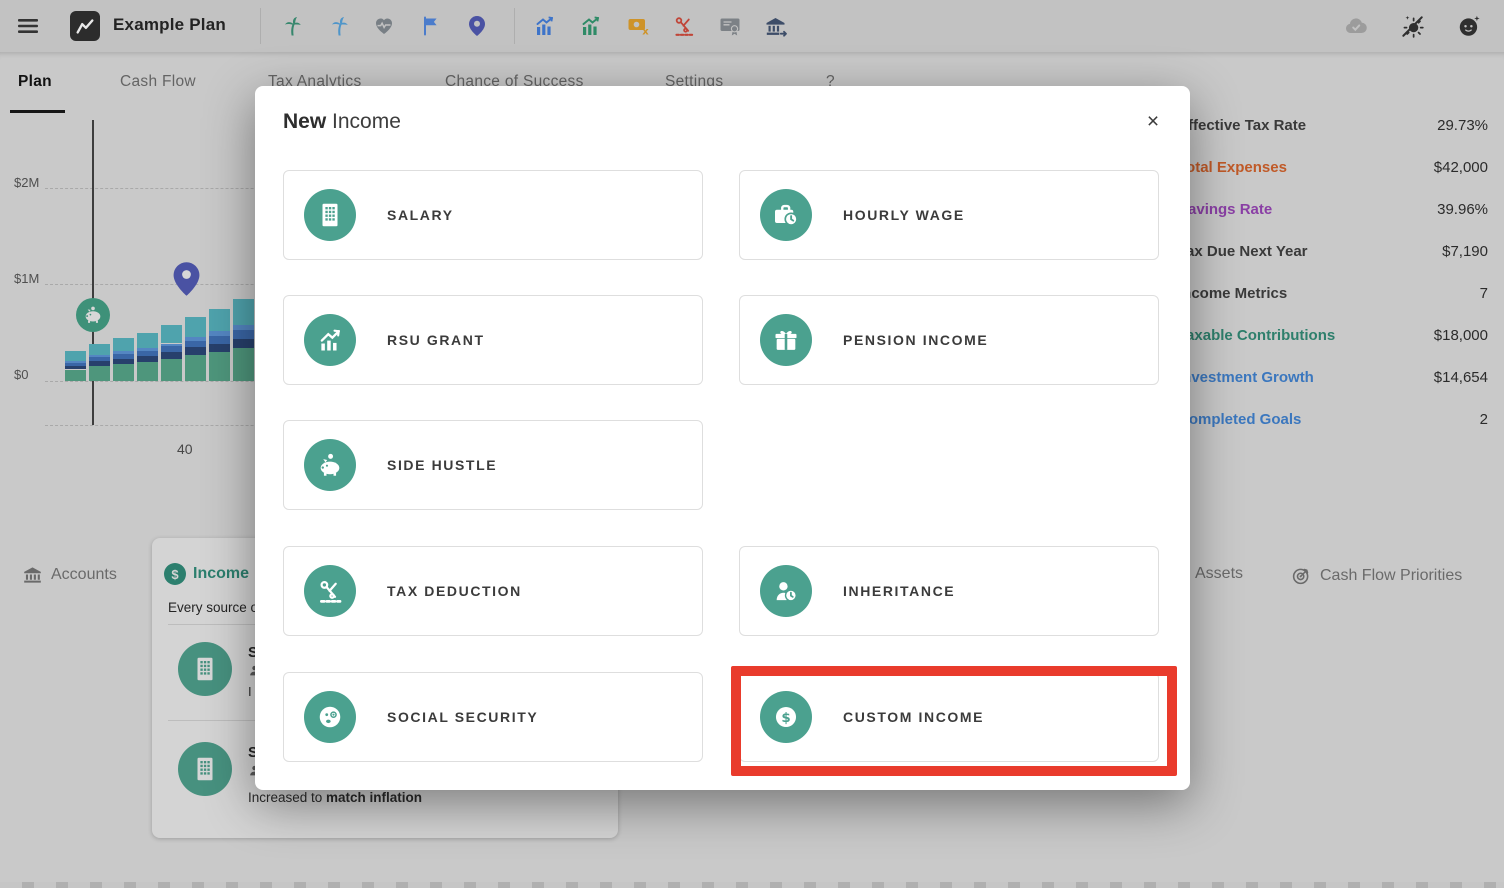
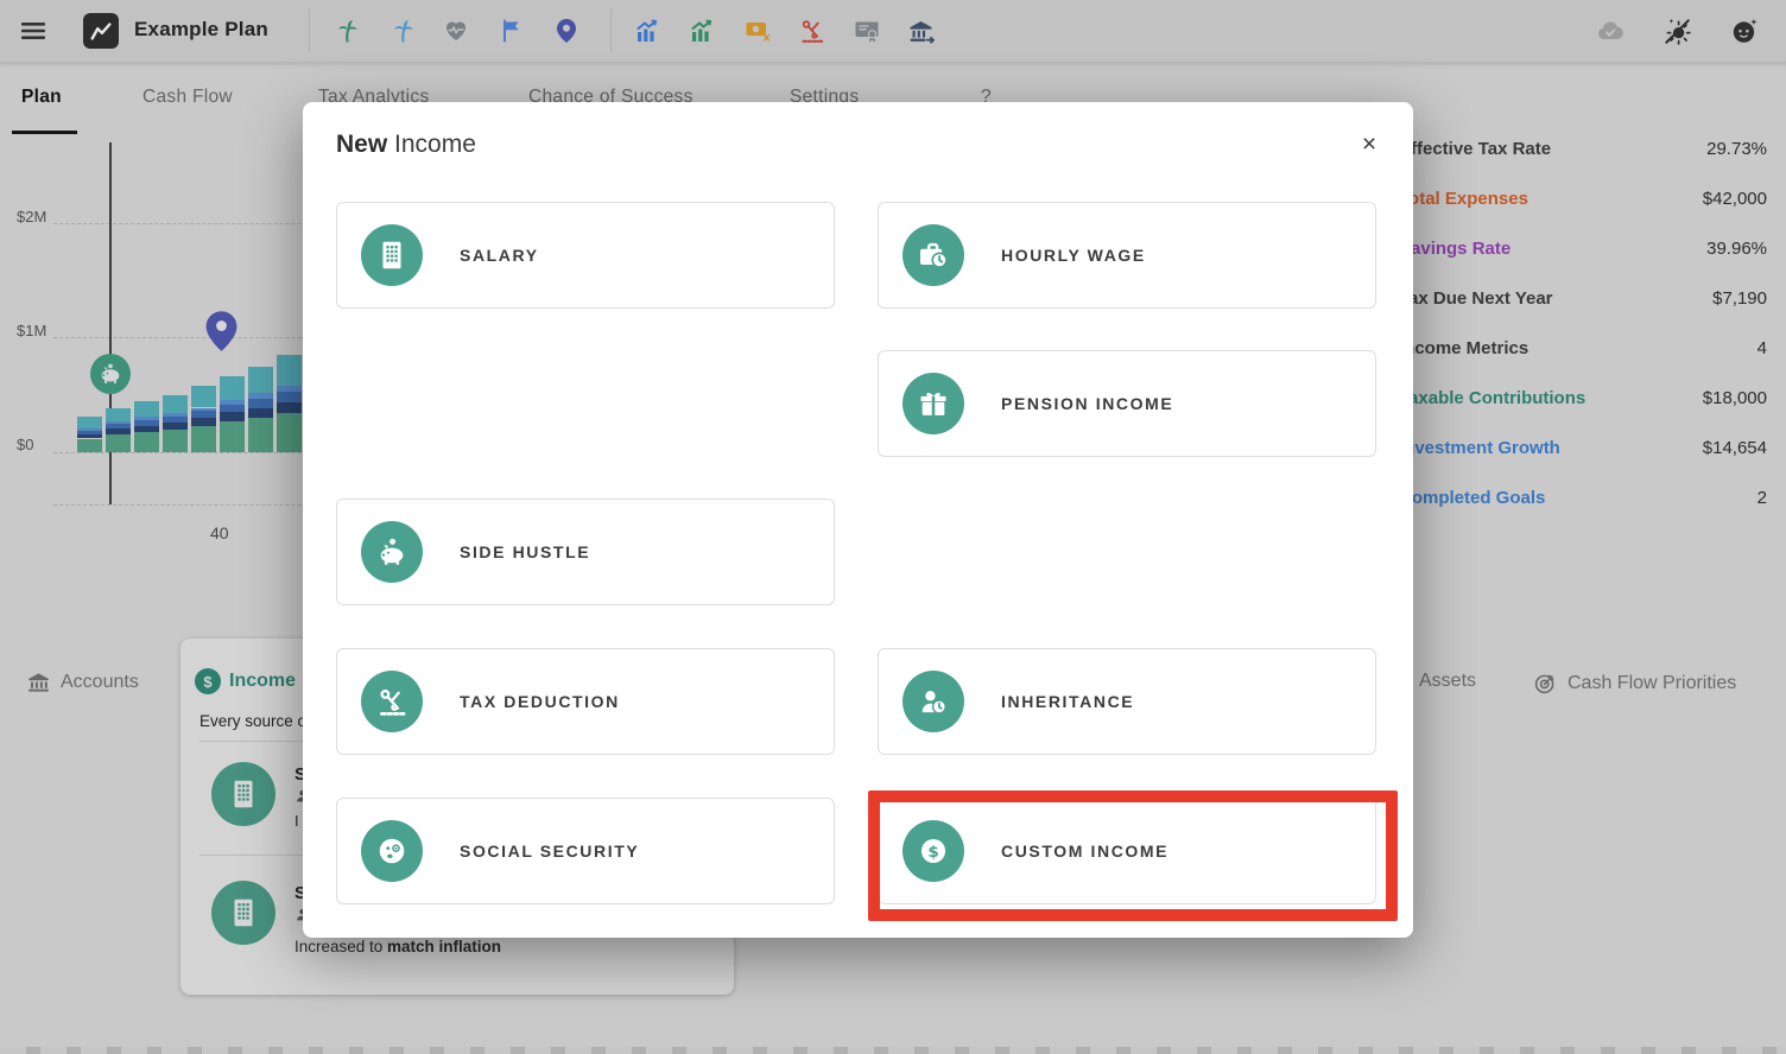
  Example Plan
  x
  Plan
  Cash Flow
  Tax Analytics
  Chance of Success
  Settings
  ?
  $2M
  $1M
  $0
  40
  Accounts
  $
  Income
  Every source
  S
  I
  S
  Increased to match inflation
  Assets
  Cash Flow Priorities
  ffective Tax Rate
  29.73%
  otal Expenses
  $42,000
  avings Rate
  39.96%
  ax Due Next Year
  $7,190
  come Metrics
- 7
+ 4
  axable Contributions
  $18,000
  vestment Growth
  $14,654
  ompleted Goals
  2
  New Income
  ×
  SALARY
  HOURLY WAGE
- RSU GRANT
  PENSION INCOME
  SIDE HUSTLE
  TAX DEDUCTION
  INHERITANCE
  SOCIAL SECURITY
  $
  CUSTOM INCOME
